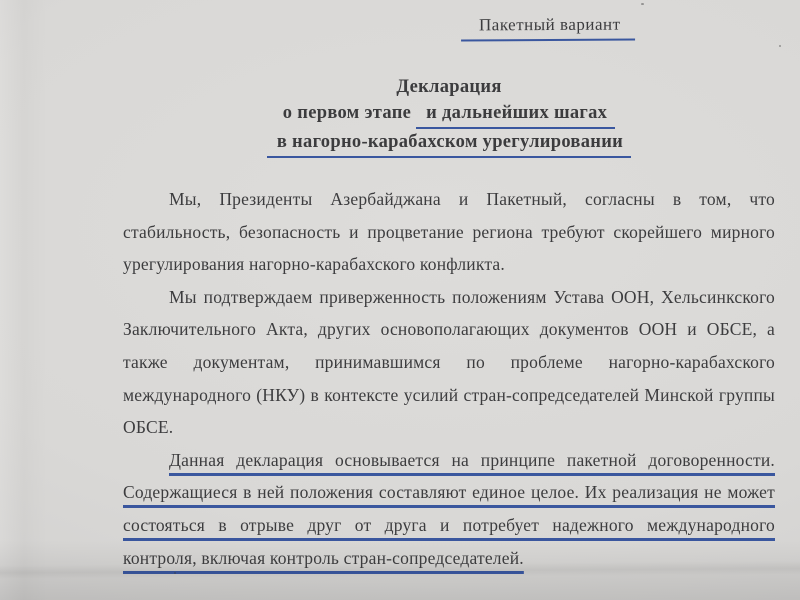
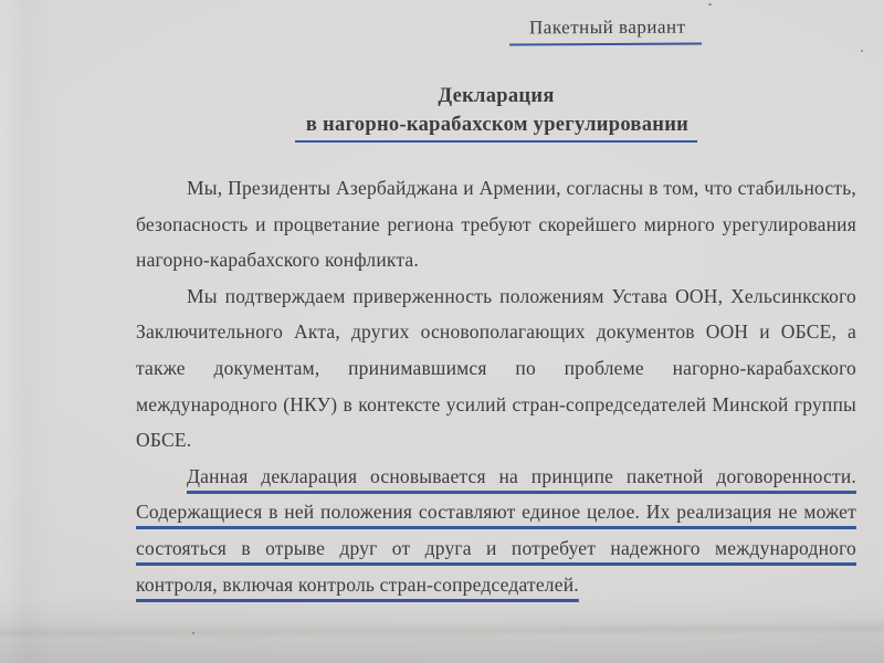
  Пакетный вариант
  Декларация
- о первом этапе и дальнейших шагах
  в нагорно-карабахском урегулировании
- Мы, Президенты Азербайджана и Пакетный, согласны в том, что стабильность, безопасность и процветание региона требуют скорейшего мирного урегулирования нагорно-карабахского конфликта.
+ Мы, Президенты Азербайджана и Армении, согласны в том, что стабильность, безопасность и процветание региона требуют скорейшего мирного урегулирования нагорно-карабахского конфликта.
  Мы подтверждаем приверженность положениям Устава ООН, Хельсинкского Заключительного Акта, других основополагающих документов ООН и ОБСЕ, а также документам, принимавшимся по проблеме нагорно-карабахского международного (НКУ) в контексте усилий стран-сопредседателей Минской группы ОБСЕ.
  Данная декларация основывается на принципе пакетной договоренности. Содержащиеся в ней положения составляют единое целое. Их реализация не может состояться в отрыве друг от друга и потребует надежного международного контроля, включая контроль стран-сопредседателей.
